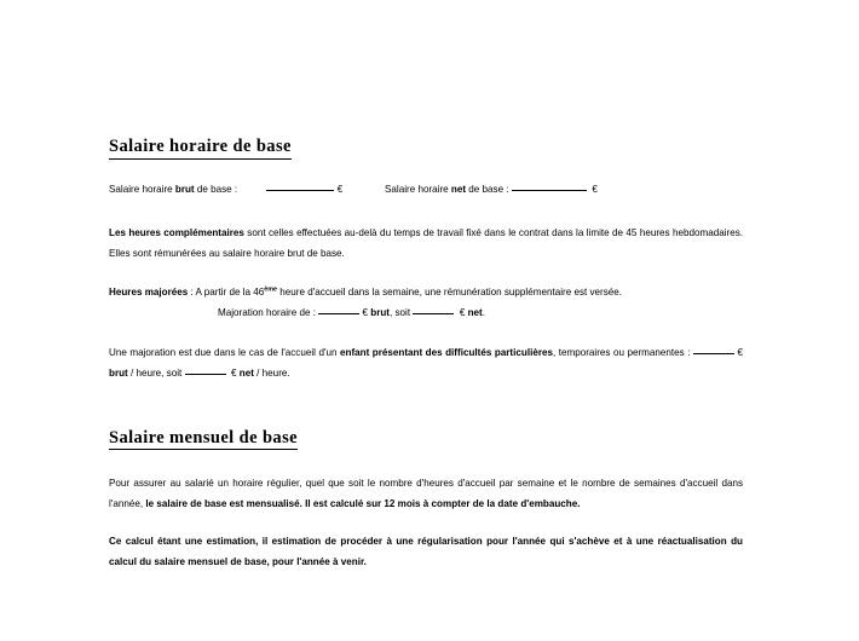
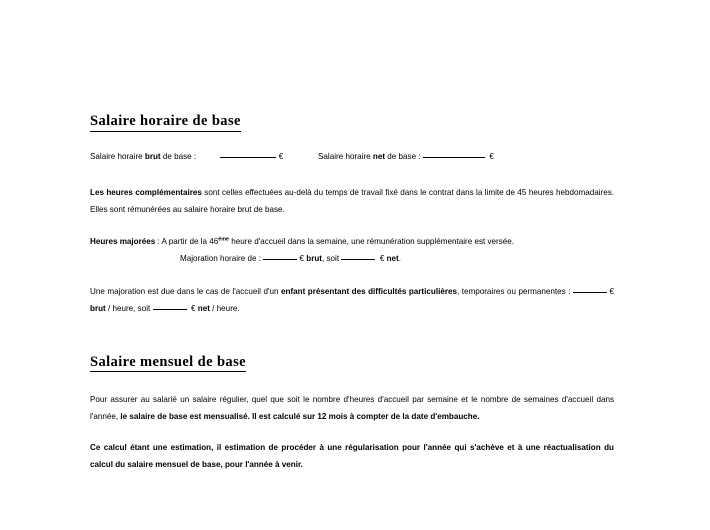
  Salaire horaire de base
  Salaire horaire brut de base : € Salaire horaire net de base : €
  Les heures complémentaires sont celles effectuées au-delà du temps de travail fixé dans le contrat dans la limite de 45 heures hebdomadaires. Elles sont rémunérées au salaire horaire brut de base.
  Heures majorées : A partir de la 46 heure d'accueil dans la semaine, une rémunération supplémentaire est versée.
  Majoration horaire de : € brut, soit € net.
  Une majoration est due dans le cas de l'accueil d'un enfant présentant des difficultés particulières, temporaires ou permanentes : € brut / heure, soit € net / heure.
  Salaire mensuel de base
- Pour assurer au salarié un horaire régulier, quel que soit le nombre d'heures d'accueil par semaine et le nombre de semaines d'accueil dans l'année, le salaire de base est mensualisé. Il est calculé sur 12 mois à compter de la date d'embauche.
+ Pour assurer au salarié un salaire régulier, quel que soit le nombre d'heures d'accueil par semaine et le nombre de semaines d'accueil dans l'année, le salaire de base est mensualisé. Il est calculé sur 12 mois à compter de la date d'embauche.
  Ce calcul étant une estimation, il estimation de procéder à une régularisation pour l'année qui s'achève et à une réactualisation du calcul du salaire mensuel de base, pour l'année à venir.
